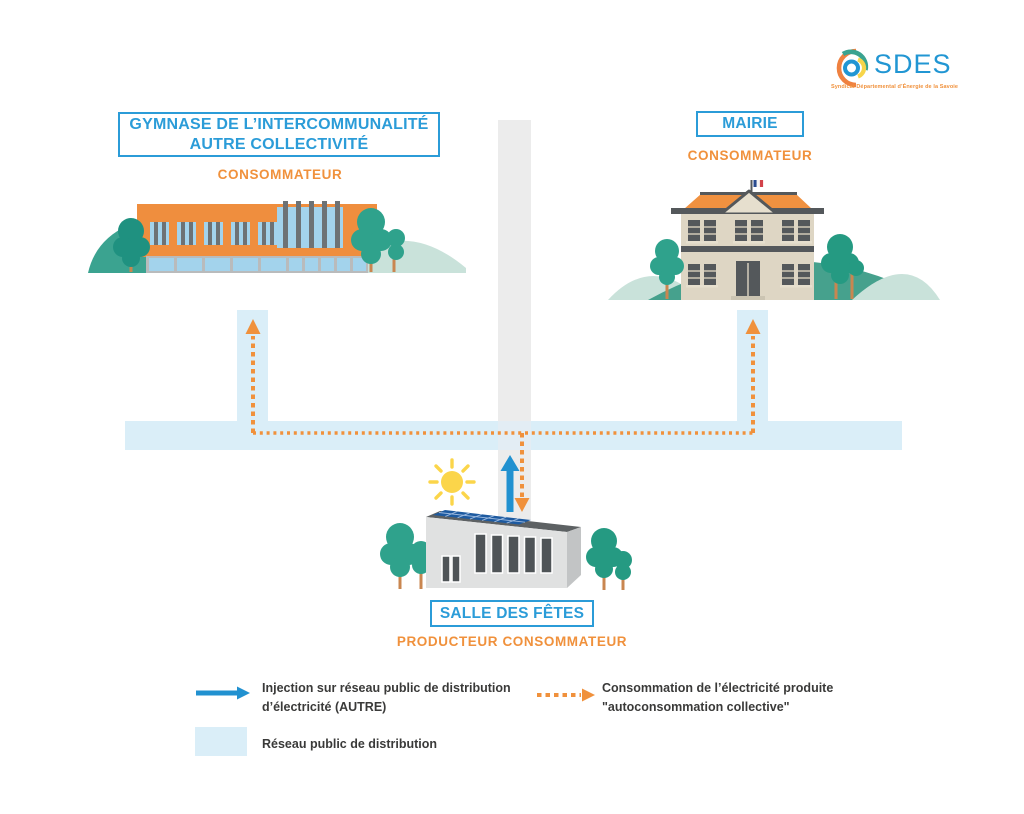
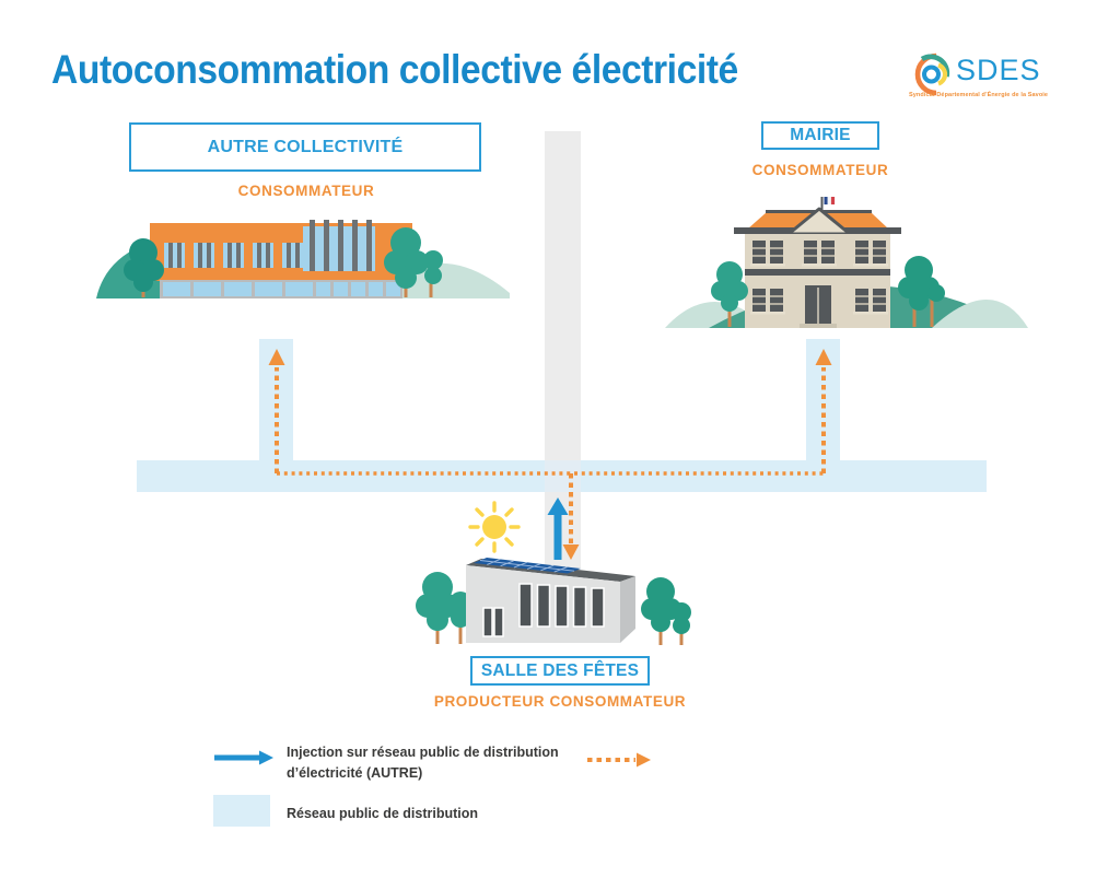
+ Autoconsommation collective électricité
  SDES
- GYMNASE DE L’INTERCOMMUNALITÉ
  AUTRE COLLECTIVITÉ
  CONSOMMATEUR
  MAIRIE
  CONSOMMATEUR
  SALLE DES FÊTES
  PRODUCTEUR CONSOMMATEUR
  Injection sur réseau public de distribution d’électricité (AUTRE)
- Consommation de l’électricité produite "autoconsommation collective"
  Réseau public de distribution
